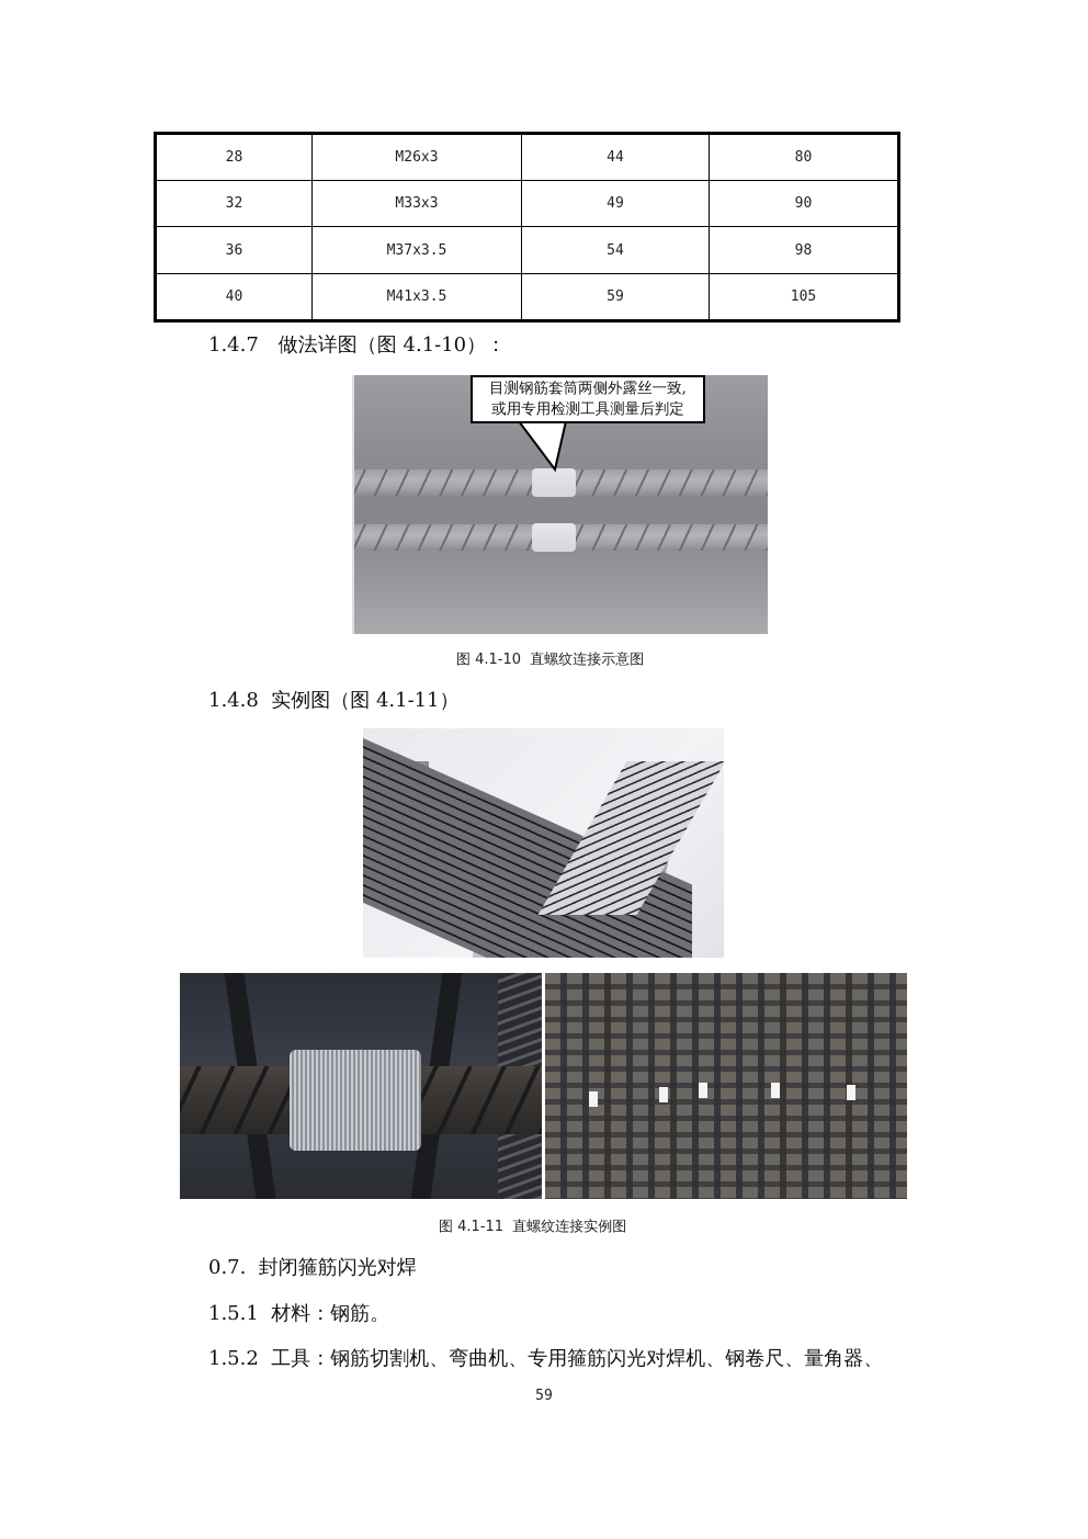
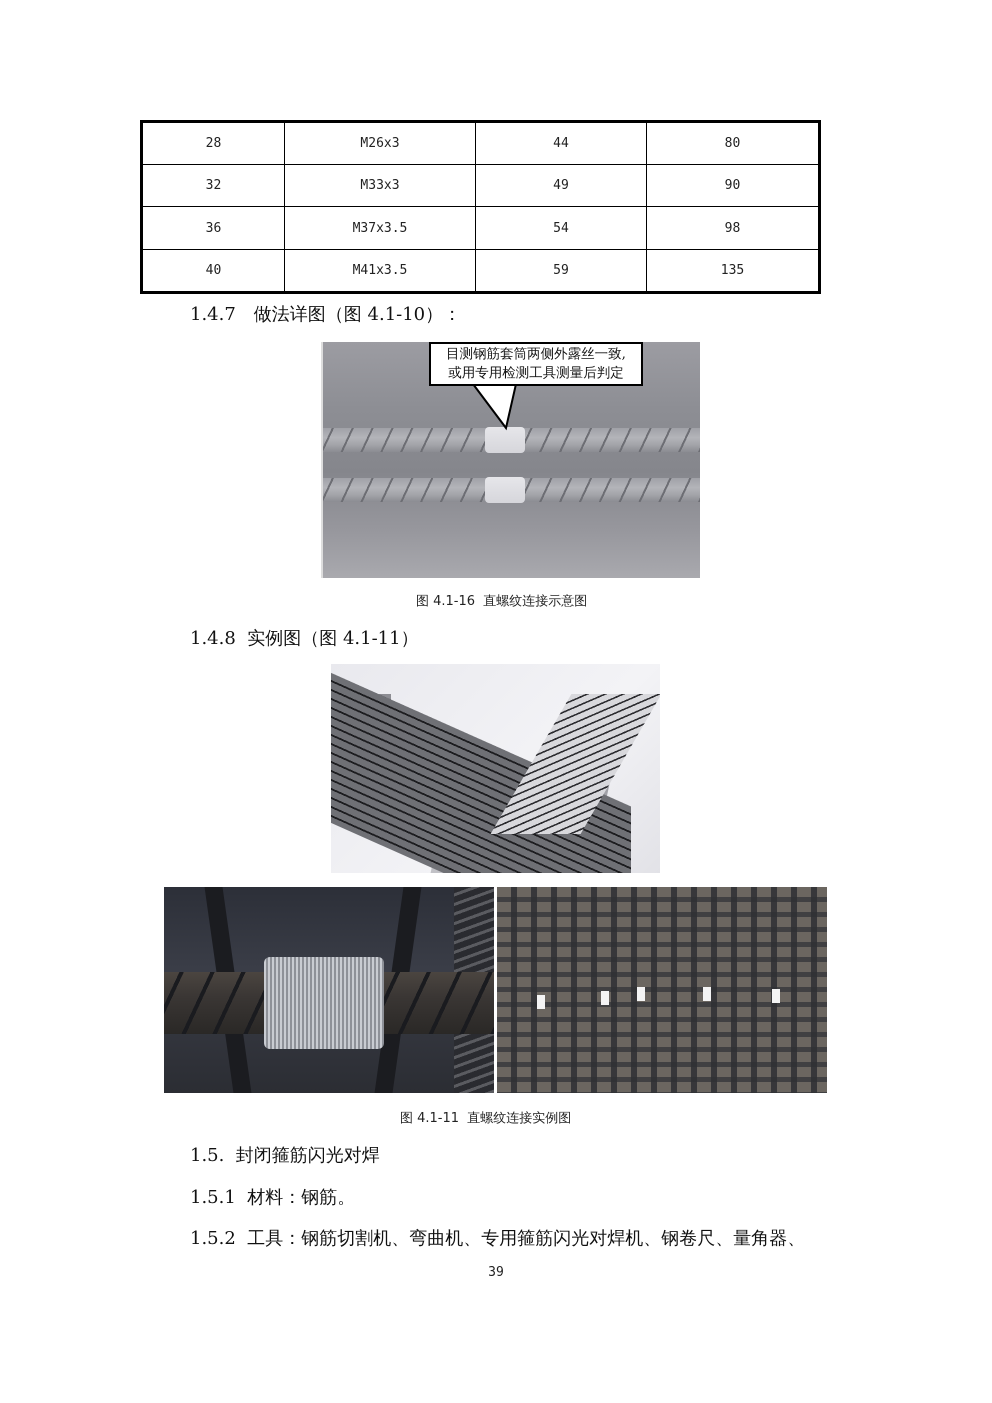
  28	M26x3	44	80
  32	M33x3	49	90
  36	M37x3.5	54	98
- 40	M41x3.5	59	105
+ 40	M41x3.5	59	135
  1.4.7 做法详图（图 4.1-10）：
  目测钢筋套筒两侧外露丝一致,
  或用专用检测工具测量后判定
- 图 4.1-10 直螺纹连接示意图
+ 图 4.1-16 直螺纹连接示意图
  1.4.8 实例图（图 4.1-11）
  图 4.1-11 直螺纹连接实例图
- 0.7. 封闭箍筋闪光对焊
+ 1.5. 封闭箍筋闪光对焊
  1.5.1 材料：钢筋。
  1.5.2 工具：钢筋切割机、弯曲机、专用箍筋闪光对焊机、钢卷尺、量角器、
- 59
+ 39
